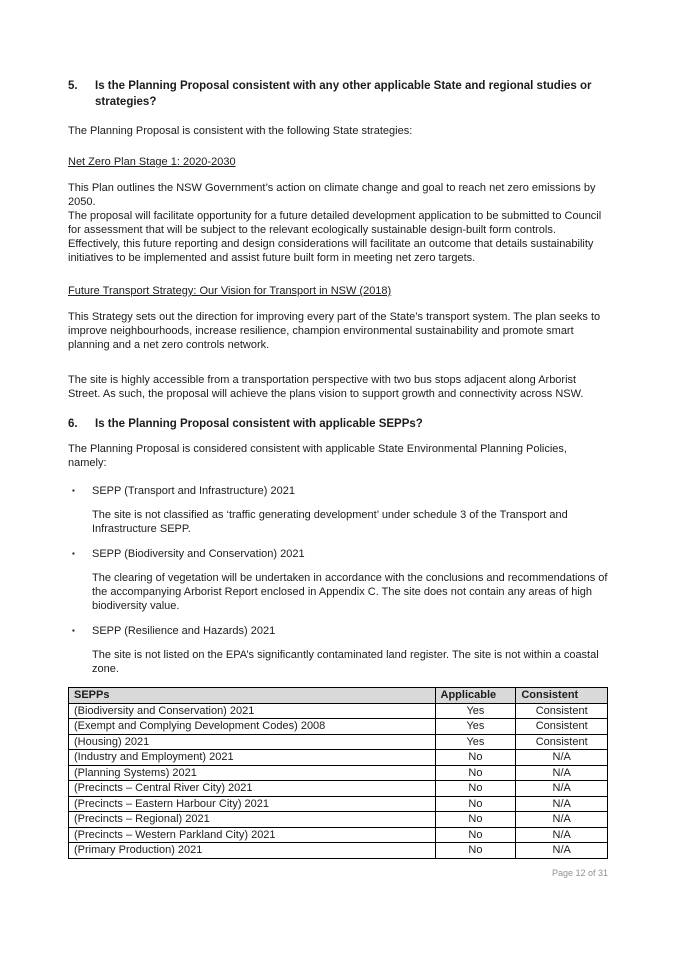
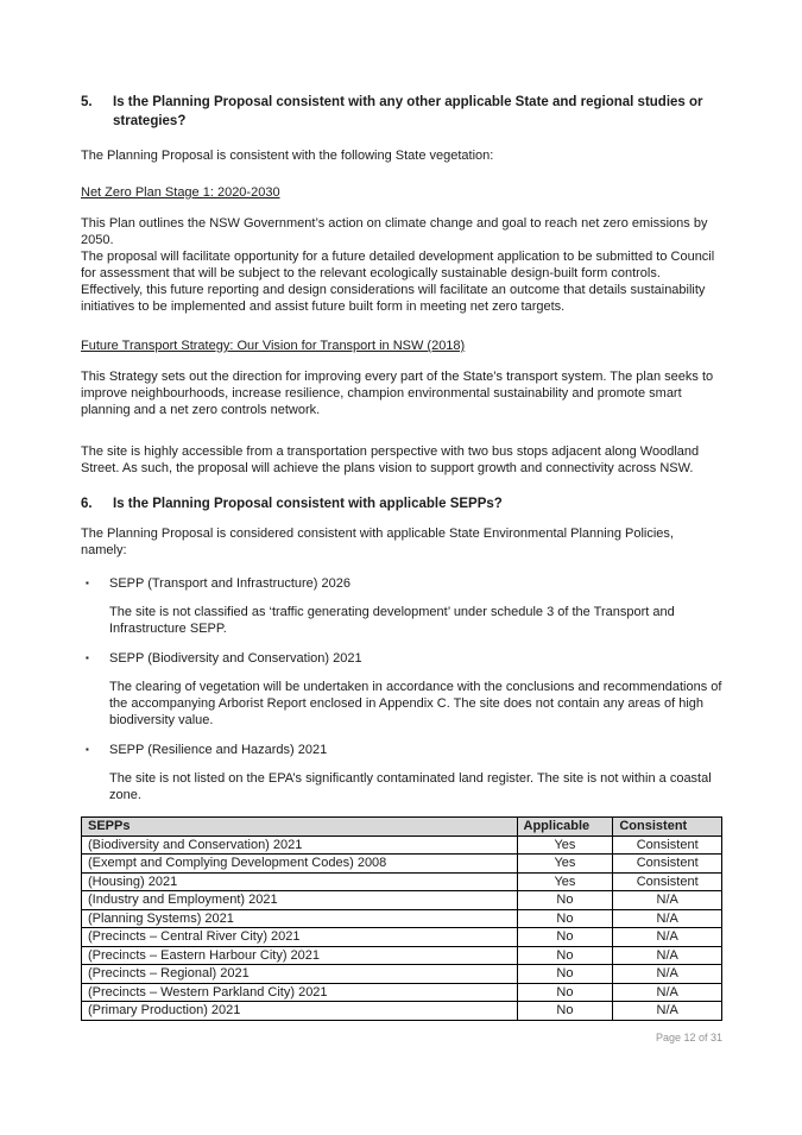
  5.
  Is the Planning Proposal consistent with any other applicable State and regional studies or strategies?
- The Planning Proposal is consistent with the following State strategies:
+ The Planning Proposal is consistent with the following State vegetation:
  Net Zero Plan Stage 1: 2020-2030
  This Plan outlines the NSW Government’s action on climate change and goal to reach net zero emissions by 2050.
  The proposal will facilitate opportunity for a future detailed development application to be submitted to Council for assessment that will be subject to the relevant ecologically sustainable design-built form controls. Effectively, this future reporting and design considerations will facilitate an outcome that details sustainability initiatives to be implemented and assist future built form in meeting net zero targets.
  Future Transport Strategy: Our Vision for Transport in NSW (2018)
  This Strategy sets out the direction for improving every part of the State’s transport system. The plan seeks to improve neighbourhoods, increase resilience, champion environmental sustainability and promote smart planning and a net zero controls network.
- The site is highly accessible from a transportation perspective with two bus stops adjacent along Arborist Street. As such, the proposal will achieve the plans vision to support growth and connectivity across NSW.
+ The site is highly accessible from a transportation perspective with two bus stops adjacent along Woodland Street. As such, the proposal will achieve the plans vision to support growth and connectivity across NSW.
  6.
  Is the Planning Proposal consistent with applicable SEPPs?
  The Planning Proposal is considered consistent with applicable State Environmental Planning Policies, namely:
  ▪
- SEPP (Transport and Infrastructure) 2021
+ SEPP (Transport and Infrastructure) 2026
  The site is not classified as ‘traffic generating development’ under schedule 3 of the Transport and Infrastructure SEPP.
  ▪
  SEPP (Biodiversity and Conservation) 2021
  The clearing of vegetation will be undertaken in accordance with the conclusions and recommendations of the accompanying Arborist Report enclosed in Appendix C. The site does not contain any areas of high biodiversity value.
  ▪
  SEPP (Resilience and Hazards) 2021
  The site is not listed on the EPA’s significantly contaminated land register. The site is not within a coastal zone.
  SEPPs	Applicable	Consistent
  (Biodiversity and Conservation) 2021	Yes	Consistent
  (Exempt and Complying Development Codes) 2008	Yes	Consistent
  (Housing) 2021	Yes	Consistent
  (Industry and Employment) 2021	No	N/A
  (Planning Systems) 2021	No	N/A
  (Precincts – Central River City) 2021	No	N/A
  (Precincts – Eastern Harbour City) 2021	No	N/A
  (Precincts – Regional) 2021	No	N/A
  (Precincts – Western Parkland City) 2021	No	N/A
  (Primary Production) 2021	No	N/A
  Page 12 of 31
